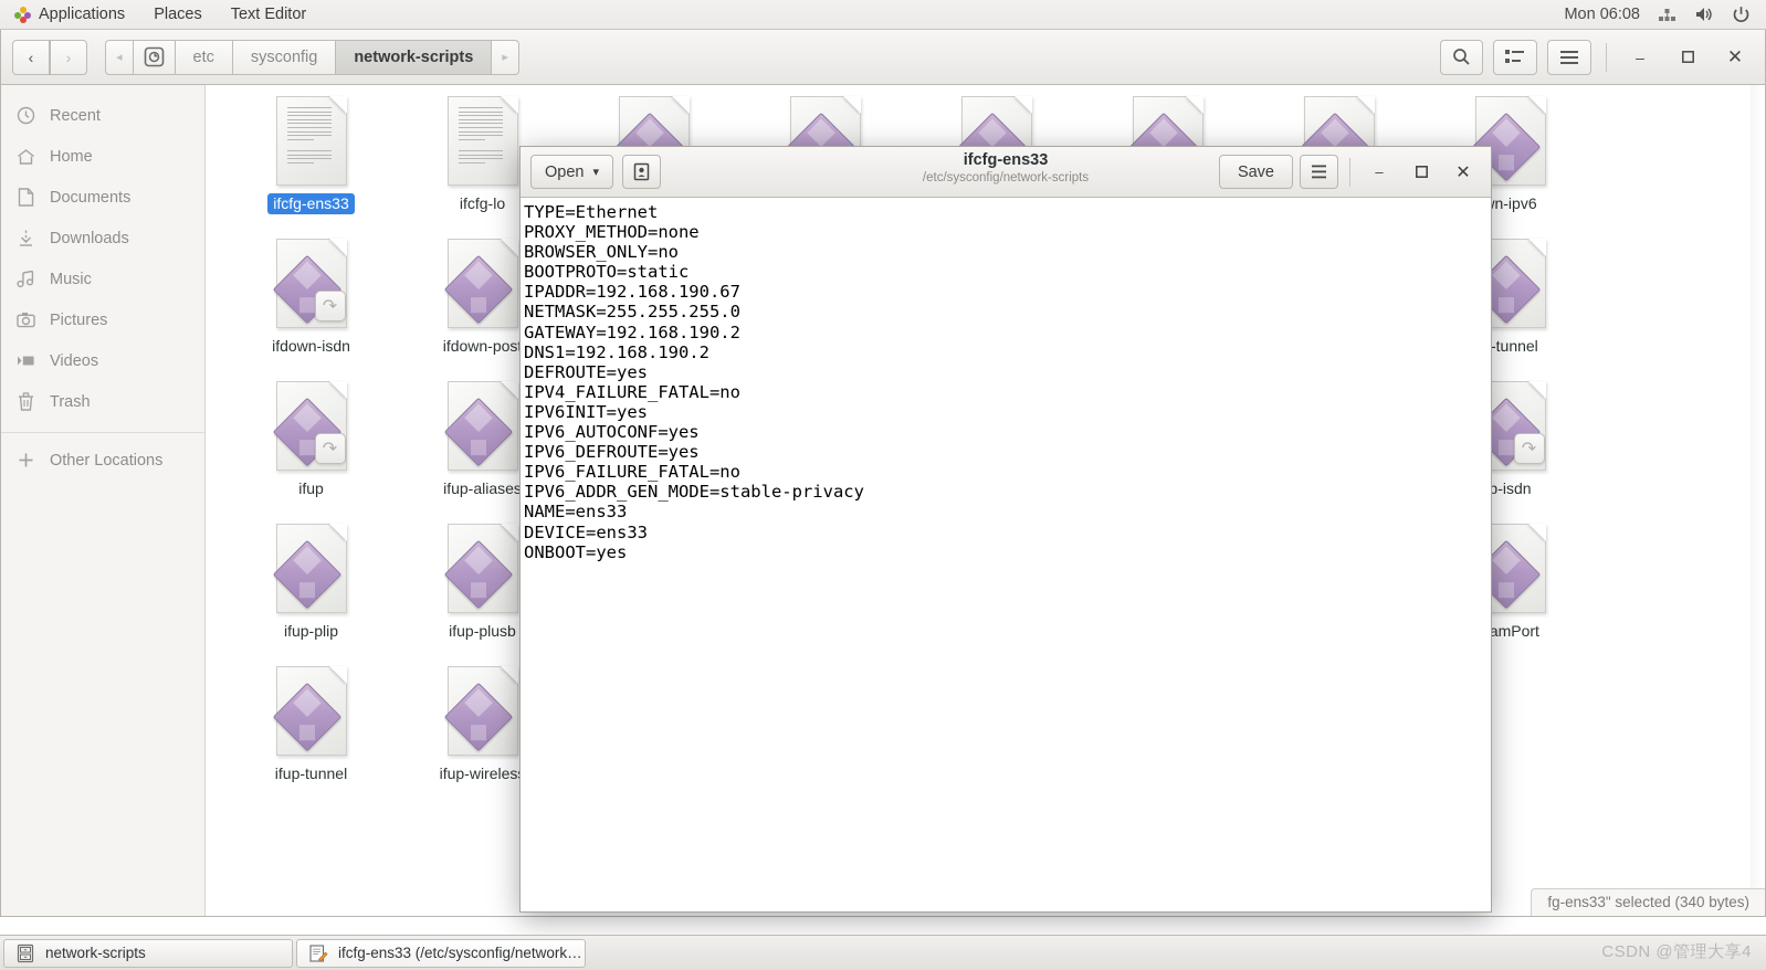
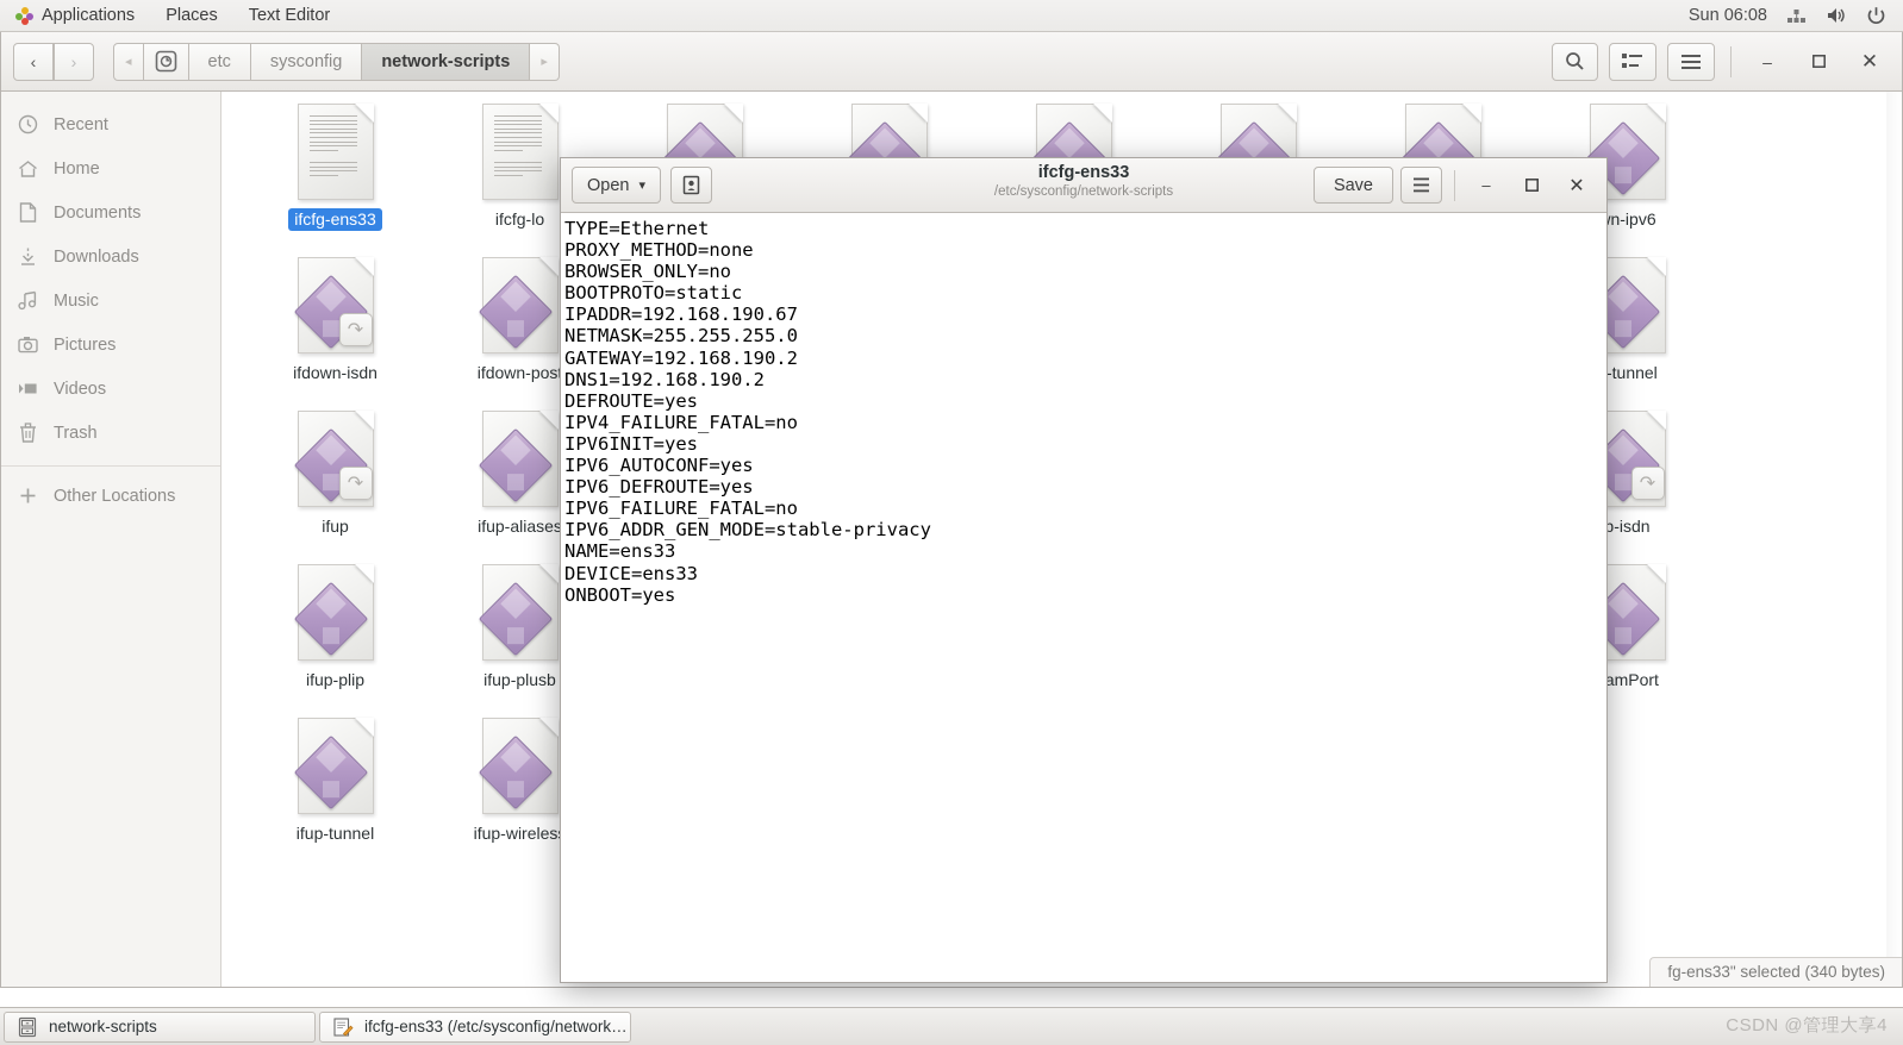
  Applications
  Places
  Text Editor
- Mon 06:08
+ Sun 06:08
  ‹
  ›
  ◂
  etc
  sysconfig
  network-scripts
  ▸
  –
  ✕
  Recent
  Home
  Documents
  Downloads
  Music
  Pictures
  Videos
  Trash
  Other Locations
  ifcfg-ens33
  ifcfg-lo
  n-ipv6
  ↷
  ifdown-isdn
  ifdown-pos
  -tunnel
  ↷
  ifup
  ifup-aliases
  ↷
  p-isdn
  ifup-plip
  ifup-plusb
  amPort
  ifup-tunnel
  ifup-wireles
  fg-ens33" selected (340 bytes)
  Open
  ▾
  ifcfg-ens33
  /etc/sysconfig/network-scripts
  Save
  –
  ✕
  TYPE=Ethernet
  PROXY_METHOD=none
  BROWSER_ONLY=no
  BOOTPROTO=static
  IPADDR=192.168.190.67
  NETMASK=255.255.255.0
  GATEWAY=192.168.190.2
  DNS1=192.168.190.2
  DEFROUTE=yes
  IPV4_FAILURE_FATAL=no
  IPV6INIT=yes
  IPV6_AUTOCONF=yes
  IPV6_DEFROUTE=yes
  IPV6_FAILURE_FATAL=no
  IPV6_ADDR_GEN_MODE=stable-privacy
  NAME=ens33
  DEVICE=ens33
  ONBOOT=yes
  network-scripts
  ifcfg-ens33 (/etc/sysconfig/network…
  CSDN @管理大享4
